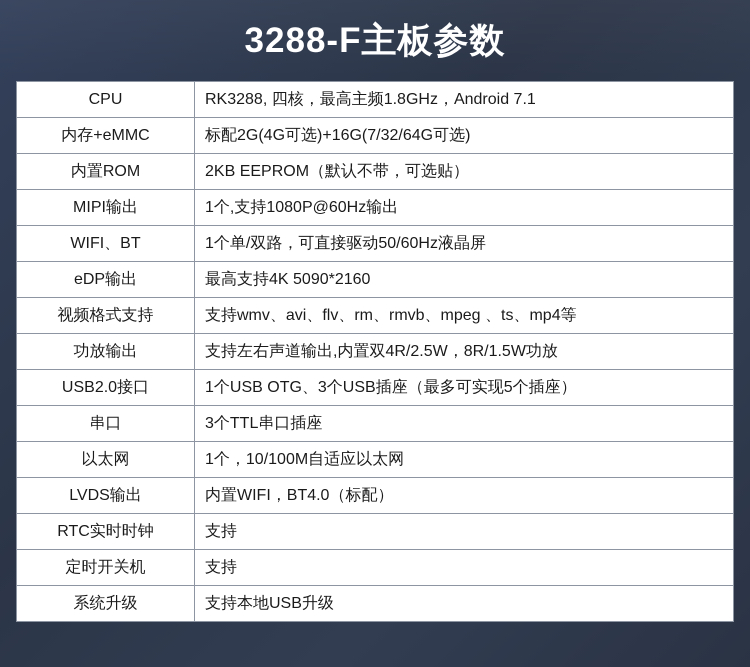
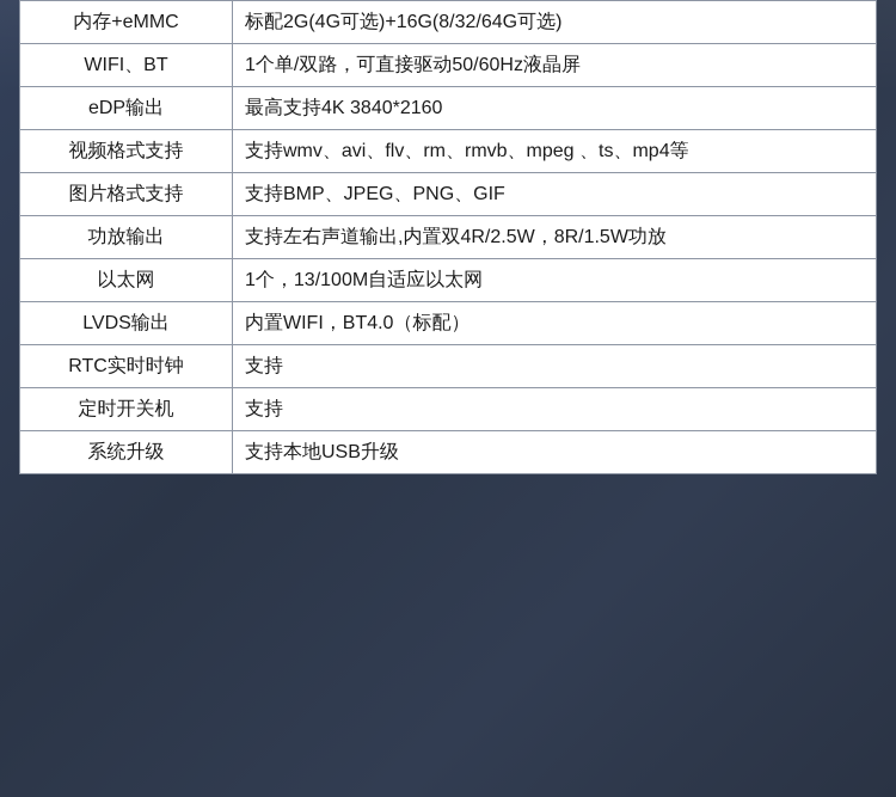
- 3288-F主板参数
- CPU	RK3288, 四核，最高主频1.8GHz，Android 7.1
- 内存+eMMC	标配2G(4G可选)+16G(7/32/64G可选)
+ 内存+eMMC	标配2G(4G可选)+16G(8/32/64G可选)
- 内置ROM	2KB EEPROM（默认不带，可选贴）
- MIPI输出	1个,支持1080P@60Hz输出
  WIFI、BT	1个单/双路，可直接驱动50/60Hz液晶屏
- eDP输出	最高支持4K 5090*2160
+ eDP输出	最高支持4K 3840*2160
  视频格式支持	支持wmv、avi、flv、rm、rmvb、mpeg 、ts、mp4等
+ 图片格式支持	支持BMP、JPEG、PNG、GIF
  功放输出	支持左右声道输出,内置双4R/2.5W，8R/1.5W功放
- USB2.0接口	1个USB OTG、3个USB插座（最多可实现5个插座）
- 串口	3个TTL串口插座
- 以太网	1个，10/100M自适应以太网
+ 以太网	1个，13/100M自适应以太网
  LVDS输出	内置WIFI，BT4.0（标配）
  RTC实时时钟	支持
  定时开关机	支持
  系统升级	支持本地USB升级
